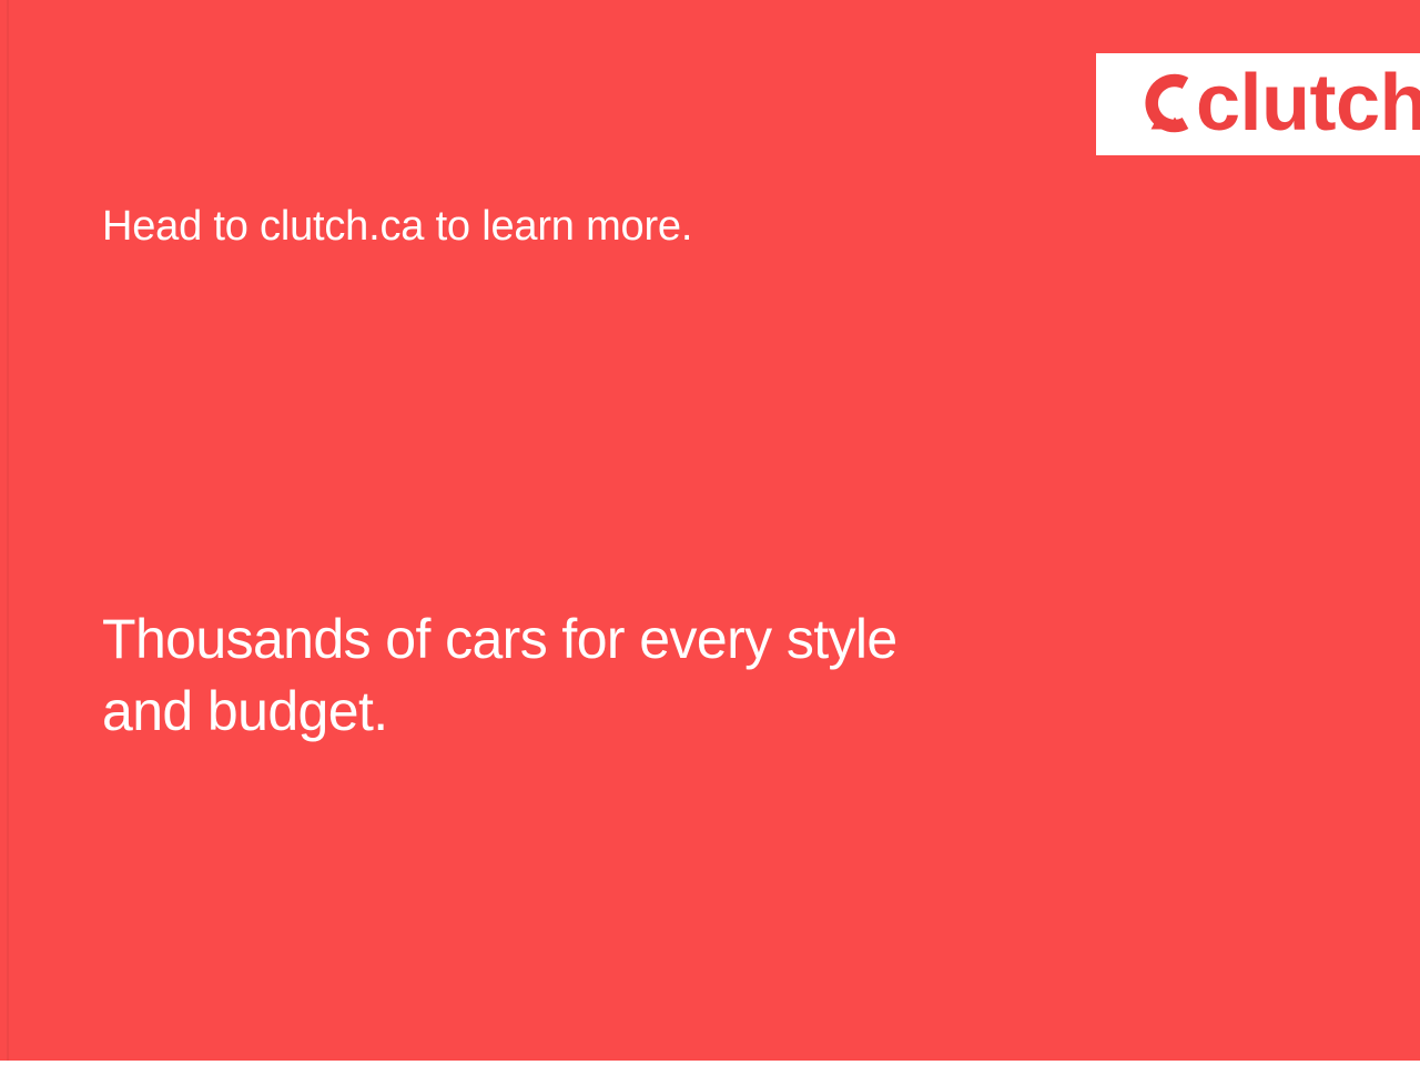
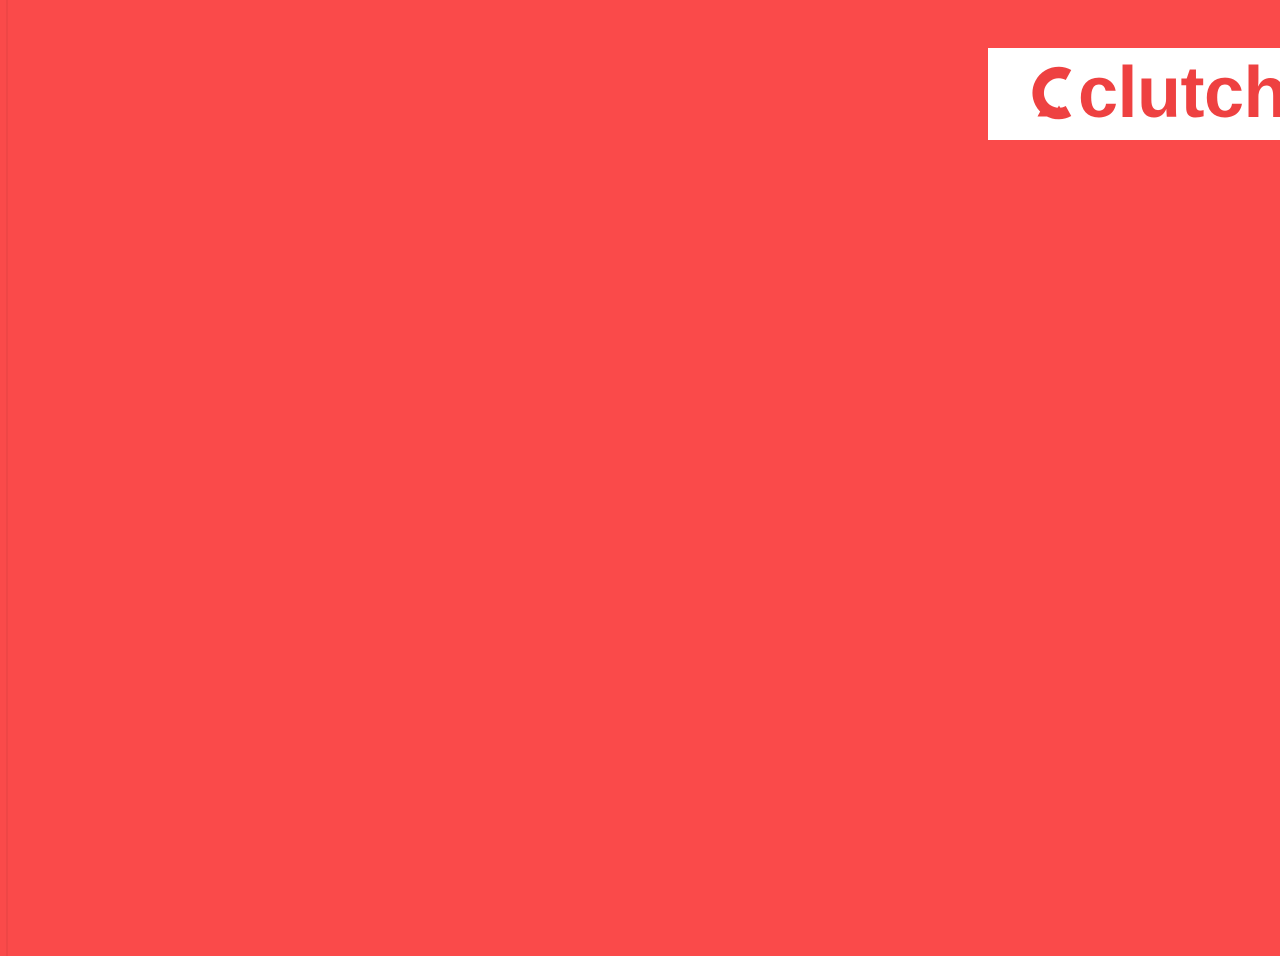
  clutch
- Head to clutch.ca to learn more.
- Thousands of cars for every style
- and budget.
